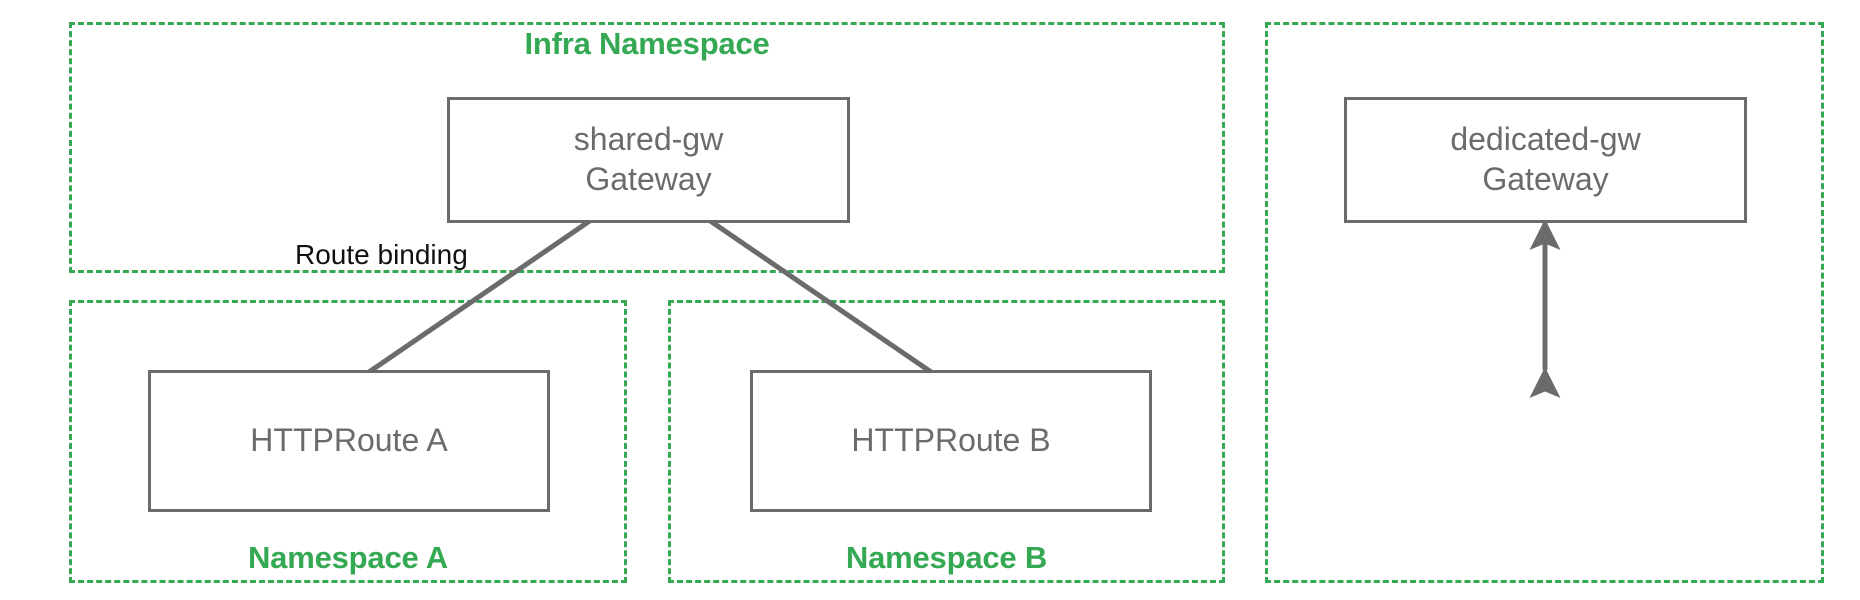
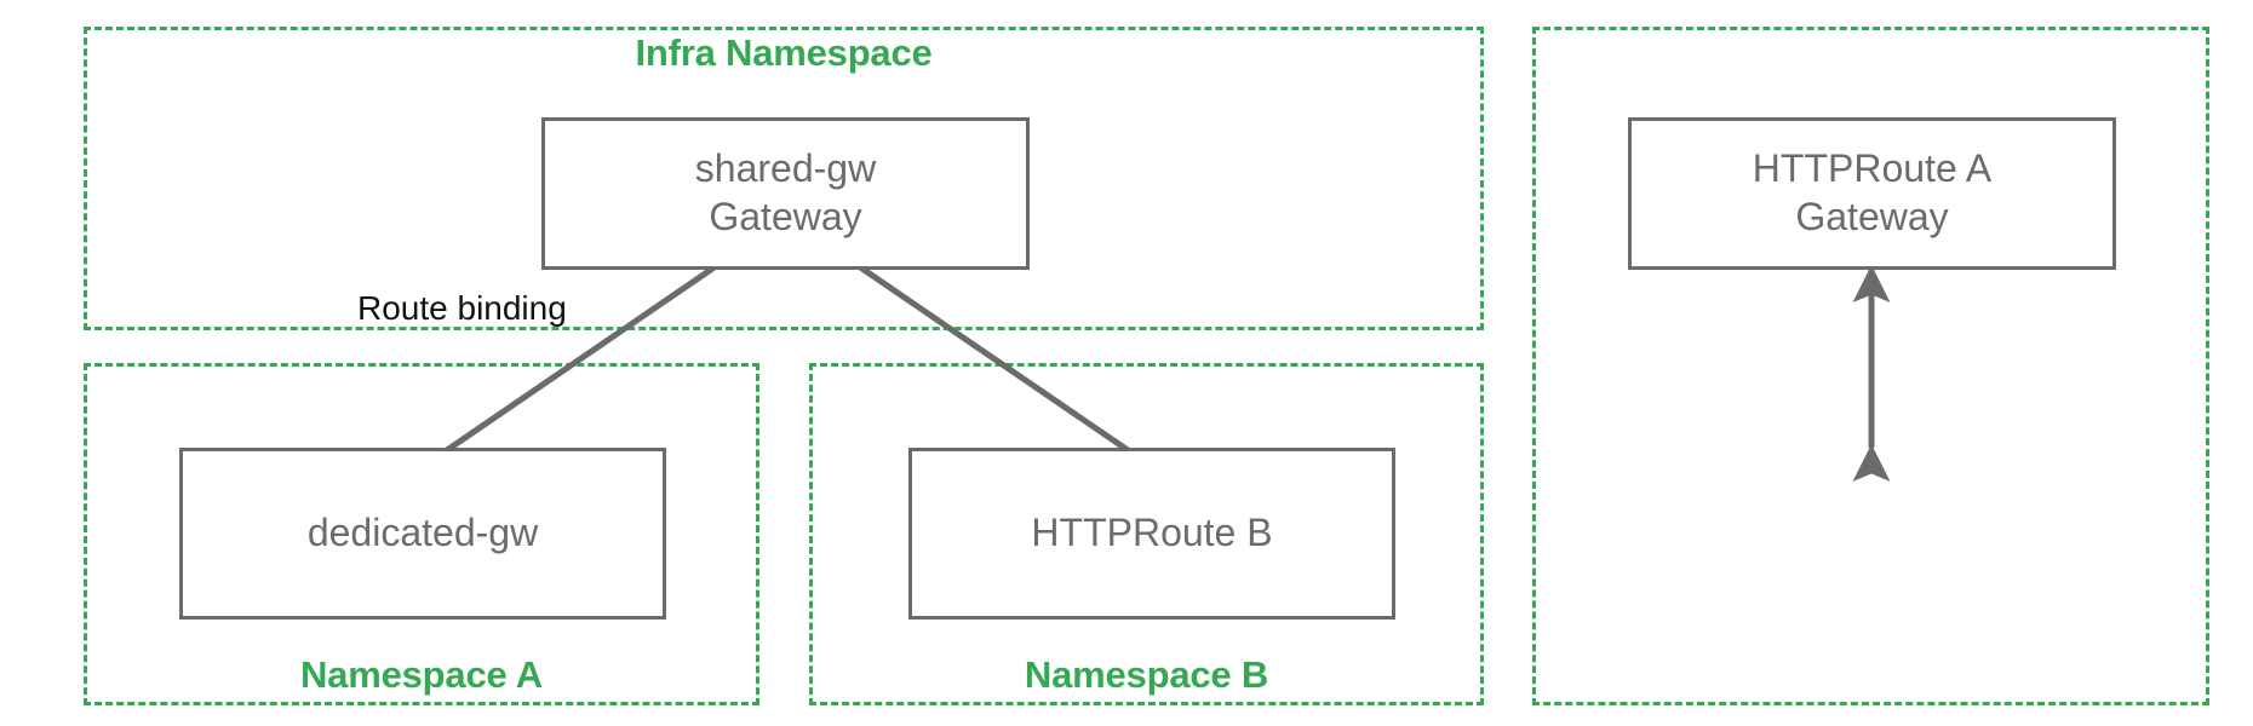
  Infra Namespace
  Namespace A
  Namespace B
  shared-gw
  Gateway
- dedicated-gw
+ HTTPRoute A
  Gateway
- HTTPRoute A
+ dedicated-gw
  HTTPRoute B
  Route binding
